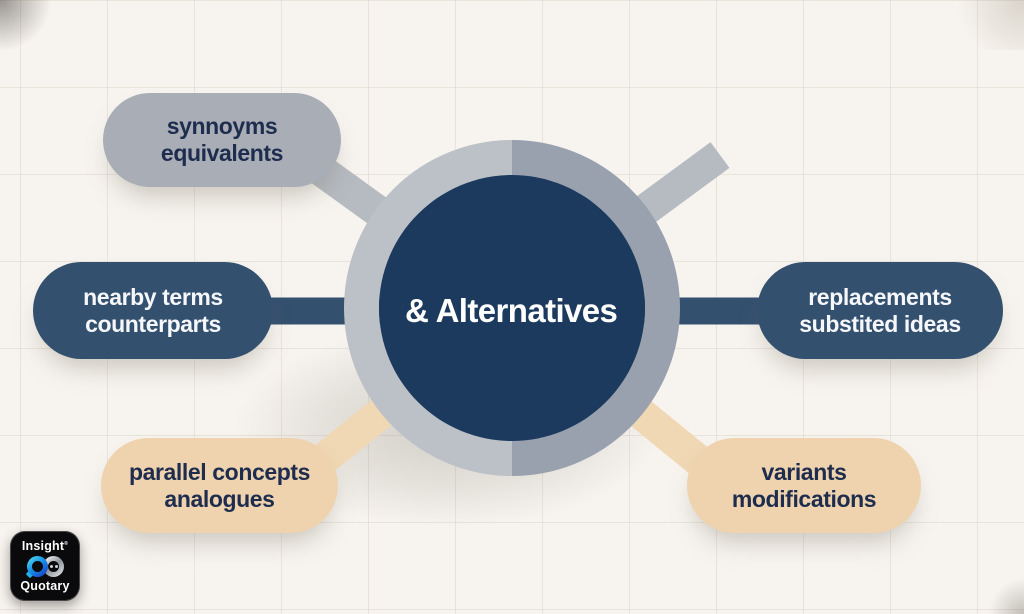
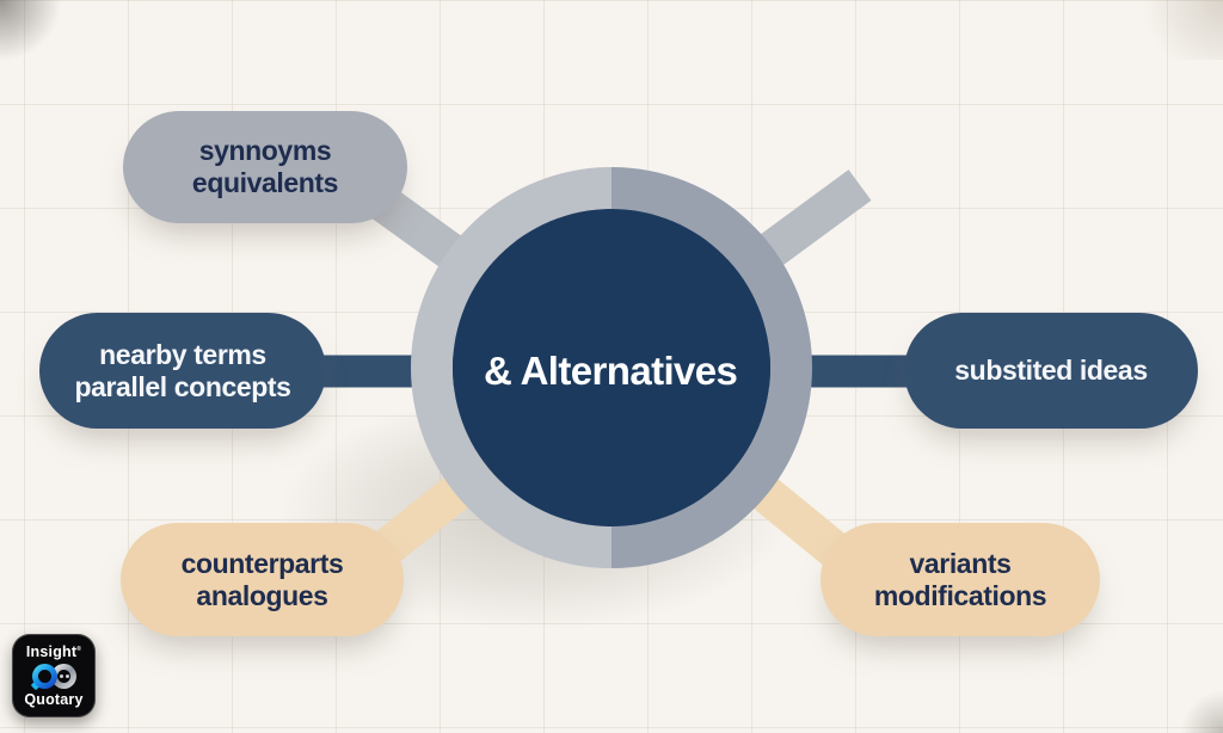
  & Alternatives
  synnoyms
  equivalents
  nearby terms
- counterparts
+ parallel concepts
- replacements
  substited ideas
- parallel concepts
+ counterparts
  analogues
  variants
  modifications
  Insight
  Quotary
